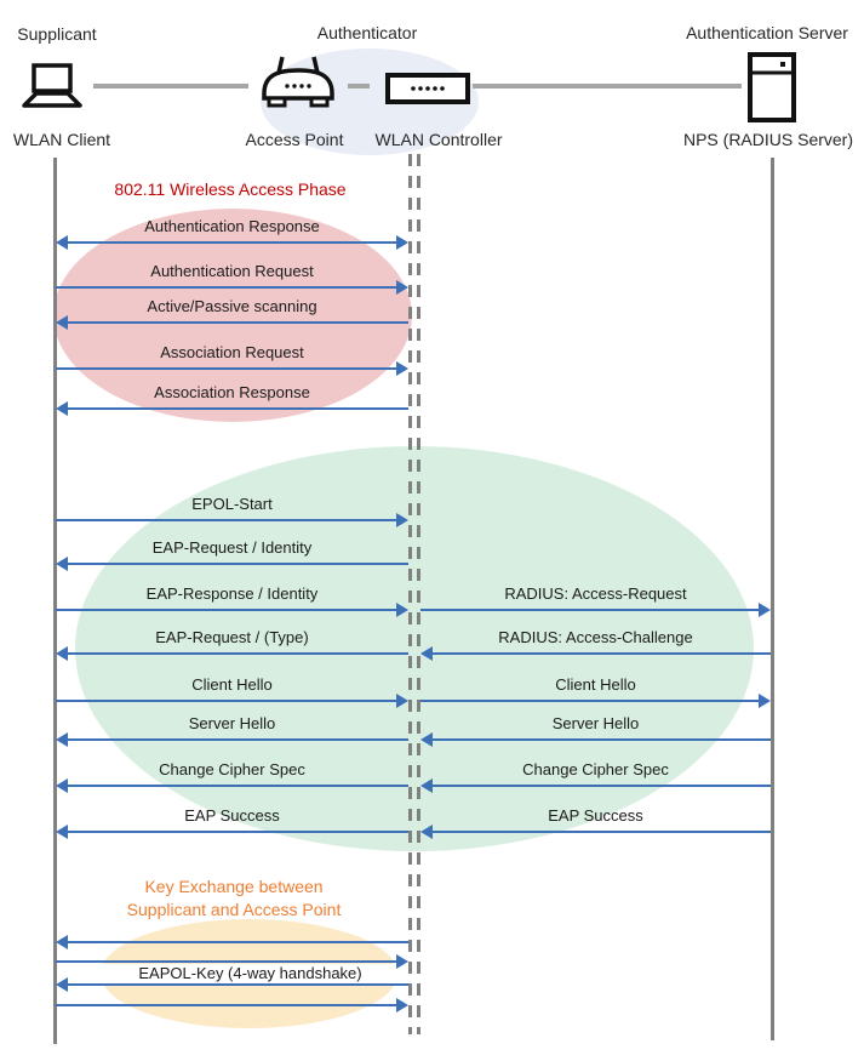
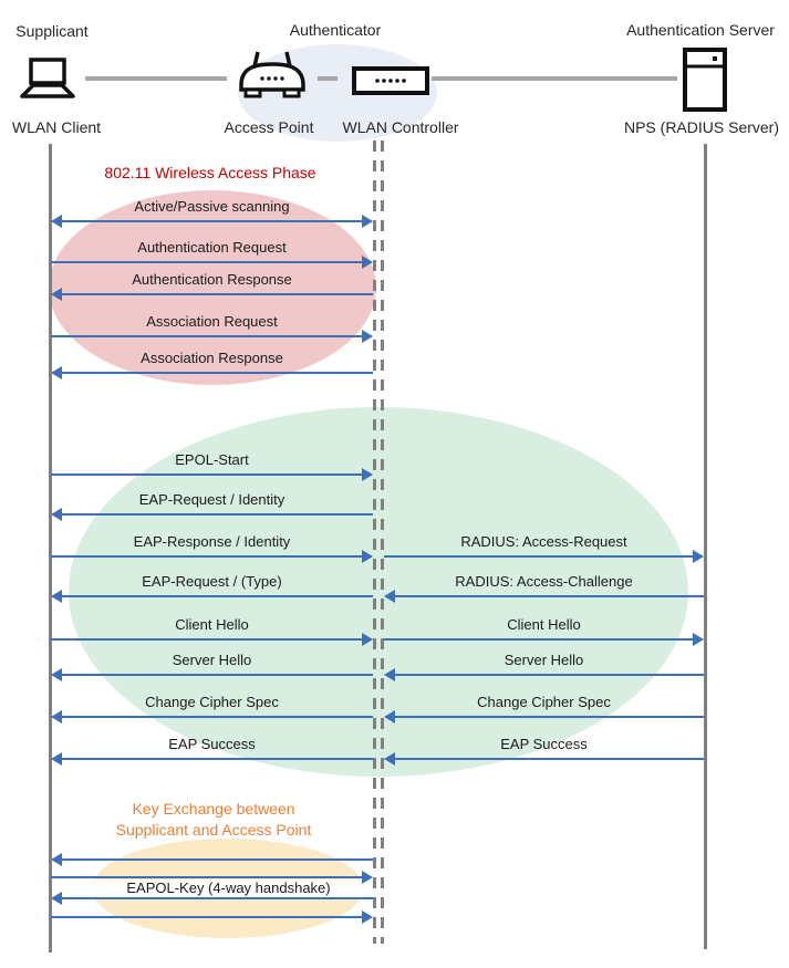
  Supplicant
  Authenticator
  Authentication Server
  WLAN Client
  Access Point
  WLAN Controller
  NPS (RADIUS Server)
  802.11 Wireless Access Phase
  Key Exchange between
  Supplicant and Access Point
- Authentication Response
+ Active/Passive scanning
  Authentication Request
- Active/Passive scanning
+ Authentication Response
  Association Request
  Association Response
  EPOL-Start
  EAP-Request / Identity
  EAP-Response / Identity
  RADIUS: Access-Request
  EAP-Request / (Type)
  RADIUS: Access-Challenge
  Client Hello
  Client Hello
  Server Hello
  Server Hello
  Change Cipher Spec
  Change Cipher Spec
  EAP Success
  EAP Success
  EAPOL-Key (4-way handshake)
